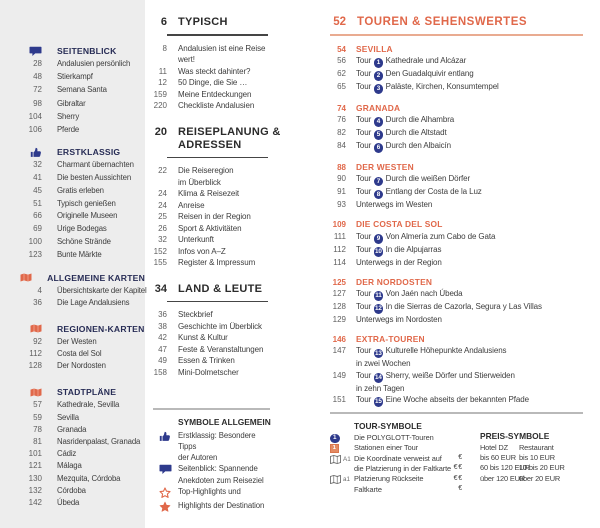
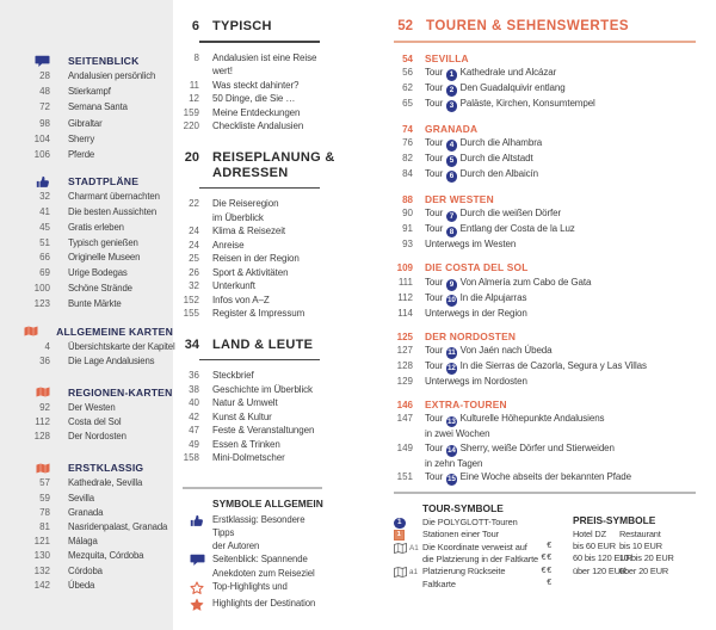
  SEITENBLICK
  28
  Andalusien persönlich
  48
  Stierkampf
  72
  Semana Santa
  98
  Gibraltar
  104
  Sherry
  106
  Pferde
- ERSTKLASSIG
+ STADTPLÄNE
  32
  Charmant übernachten
  41
  Die besten Aussichten
  45
  Gratis erleben
  51
  Typisch genießen
  66
  Originelle Museen
  69
  Urige Bodegas
  100
  Schöne Strände
  123
  Bunte Märkte
  ALLGEMEINE KARTEN
  4
  Übersichtskarte der Kapitel
  36
  Die Lage Andalusiens
  REGIONEN-KARTEN
  92
  Der Westen
  112
  Costa del Sol
  128
  Der Nordosten
- STADTPLÄNE
+ ERSTKLASSIG
  57
  Kathedrale, Sevilla
  59
  Sevilla
  78
  Granada
  81
  Nasridenpalast, Granada
- 101
- Cádiz
  121
  Málaga
  130
  Mezquita, Córdoba
  132
  Córdoba
  142
  Úbeda
  6
  TYPISCH
  8
  Andalusien ist eine Reise
  wert!
  11
  Was steckt dahinter?
  12
  50 Dinge, die Sie …
  159
  Meine Entdeckungen
  220
  Checkliste Andalusien
  20
  REISEPLANUNG &
  ADRESSEN
  22
  Die Reiseregion
  im Überblick
  24
  Klima & Reisezeit
  24
  Anreise
  25
  Reisen in der Region
  26
  Sport & Aktivitäten
  32
  Unterkunft
  152
  Infos von A–Z
  155
  Register & Impressum
  34
  LAND & LEUTE
  36
  Steckbrief
  38
  Geschichte im Überblick
+ 40
+ Natur & Umwelt
  42
  Kunst & Kultur
  47
  Feste & Veranstaltungen
  49
  Essen & Trinken
  158
  Mini-Dolmetscher
  SYMBOLE ALLGEMEIN
  Erstklassig: Besondere Tipps
  der Autoren
  Seitenblick: Spannende
  Anekdoten zum Reiseziel
  Top-Highlights und
  Highlights der Destination
  52
  TOUREN & SEHENSWERTES
  54
  SEVILLA
  56
  Tour Kathedrale und Alcázar
  62
  Tour Den Guadalquivir entlang
  65
  Tour Paläste, Kirchen, Konsumtempel
  74
  GRANADA
  76
  Tour Durch die Alhambra
  82
  Tour Durch die Altstadt
  84
  Tour Durch den Albaicín
  88
  DER WESTEN
  90
  Tour Durch die weißen Dörfer
  91
  Tour Entlang der Costa de la Luz
  93
  Unterwegs im Westen
  109
  DIE COSTA DEL SOL
  111
  Tour Von Almería zum Cabo de Gata
  112
  Tour In die Alpujarras
  114
  Unterwegs in der Region
  125
  DER NORDOSTEN
  127
  Tour Von Jaén nach Úbeda
  128
  Tour In die Sierras de Cazorla, Segura y Las Villas
  129
  Unterwegs im Nordosten
  146
  EXTRA-TOUREN
  147
  Tour Kulturelle Höhepunkte Andalusiens
  in zwei Wochen
  149
  Tour Sherry, weiße Dörfer und Stierweiden
  in zehn Tagen
  151
  Tour Eine Woche abseits der bekannten Pfade
  TOUR-SYMBOLE
  Die POLYGLOTT-Touren
  Stationen einer Tour
  Die Koordinate verweist auf
  die Platzierung in der Faltkarte
  Platzierung Rückseite Faltkarte
  PREIS-SYMBOLE
  Hotel DZ
  Restaurant
  bis 60 EUR
  bis 10 EUR
  60 bis 120 EUR
  10 bis 20 EUR
  über 120 EUR
  über 20 EUR
